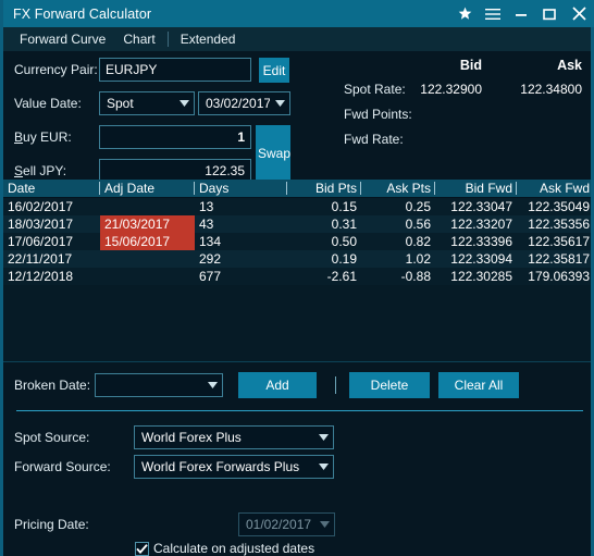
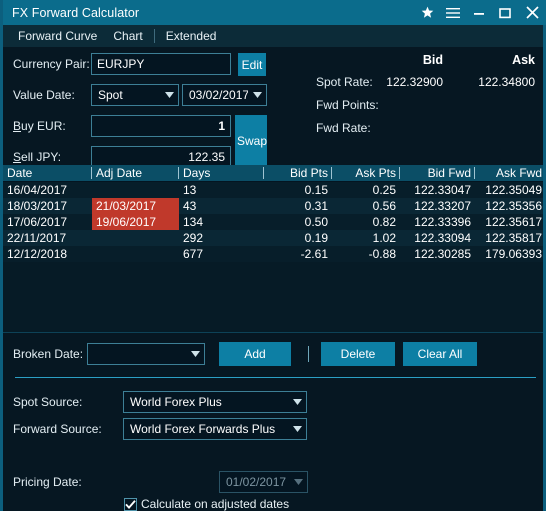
  FX Forward Calculator
  Forward Curve
  Chart
  Extended
  Currency Pair:
  EURJPY
  Edit
  Value Date:
  Spot
  03/02/2017
  Buy EUR:
  1
  Sell JPY:
  122.35
  Swap
  Bid
  Ask
  Spot Rate:
  122.32900
  122.34800
  Fwd Points:
  Fwd Rate:
  Date
  Adj Date
  Days
  Bid Pts
  Ask Pts
  Bid Fwd
  Ask Fwd
- 16/02/2017
+ 16/04/2017
  13
  0.15
  0.25
  122.33047
  122.35049
  18/03/2017
  21/03/2017
  43
  0.31
  0.56
  122.33207
  122.35356
  17/06/2017
- 15/06/2017
+ 19/06/2017
  134
  0.50
  0.82
  122.33396
  122.35617
  22/11/2017
  292
  0.19
  1.02
  122.33094
  122.35817
  12/12/2018
  677
  -2.61
  -0.88
  122.30285
  179.06393
  Broken Date:
  Add
  Delete
  Clear All
  Spot Source:
  World Forex Plus
  Forward Source:
  World Forex Forwards Plus
  Pricing Date:
  01/02/2017
  Calculate on adjusted dates
